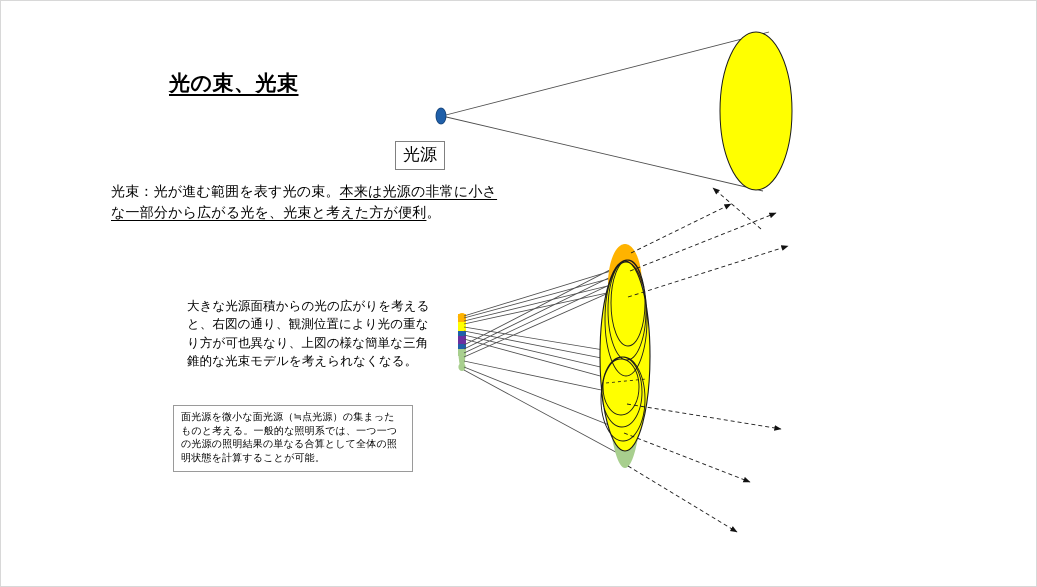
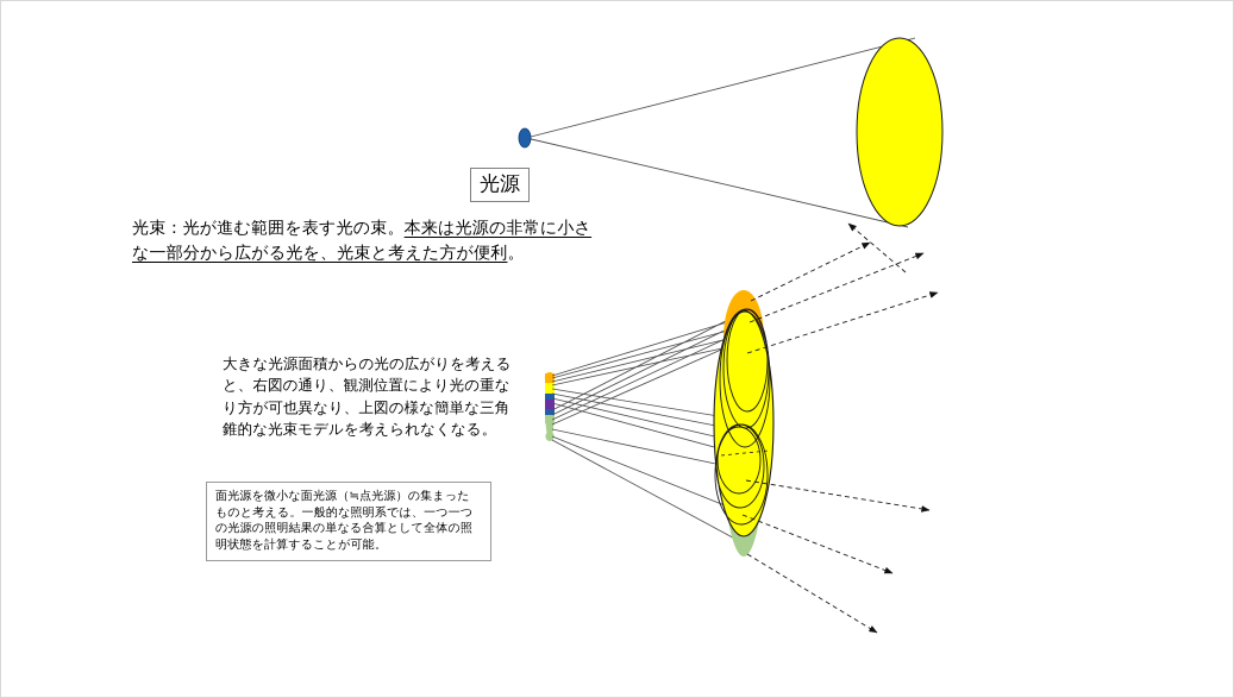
- 光の束、光束
  光束：光が進む範囲を表す光の束。本来は光源の非常に小さ
  な一部分から広がる光を、光束と考えた方が便利。
  光源
  大きな光源面積からの光の広がりを考えると、右図の通り、観測位置により光の重なり方が可也異なり、上図の様な簡単な三角錐的な光束モデルを考えられなくなる。
  面光源を微小な面光源（≒点光源）の集まったものと考える。一般的な照明系では、一つ一つの光源の照明結果の単なる合算として全体の照明状態を計算することが可能。
